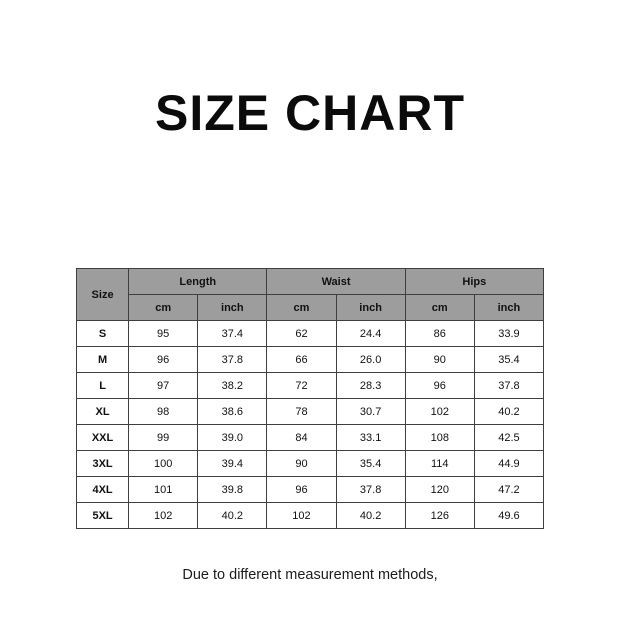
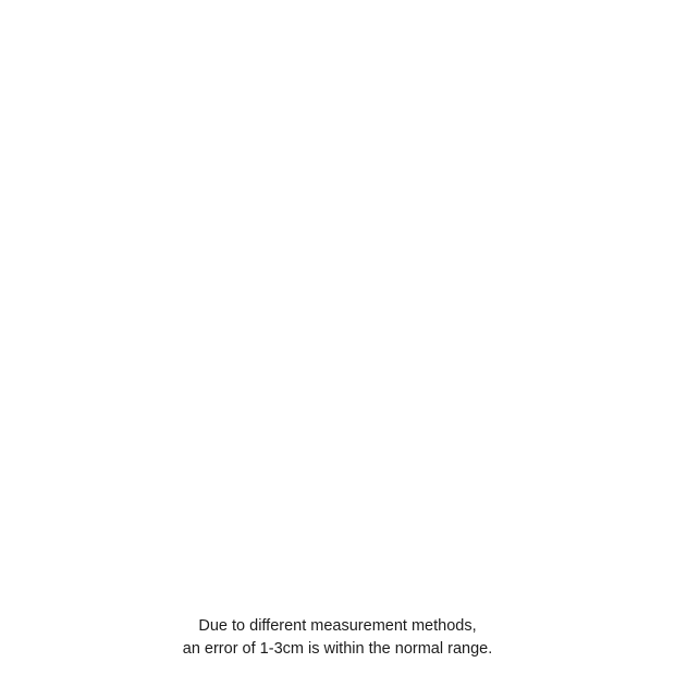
- SIZE CHART
- Size	Length	Waist	Hips
- cm	inch	cm	inch	cm	inch
- S	95	37.4	62	24.4	86	33.9
- M	96	37.8	66	26.0	90	35.4
- L	97	38.2	72	28.3	96	37.8
- XL	98	38.6	78	30.7	102	40.2
- XXL	99	39.0	84	33.1	108	42.5
- 3XL	100	39.4	90	35.4	114	44.9
- 4XL	101	39.8	96	37.8	120	47.2
- 5XL	102	40.2	102	40.2	126	49.6
  Due to different measurement methods,
+ an error of 1-3cm is within the normal range.
